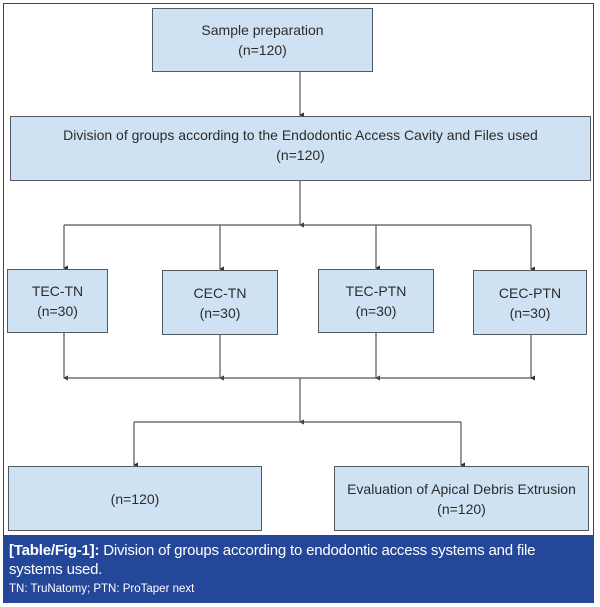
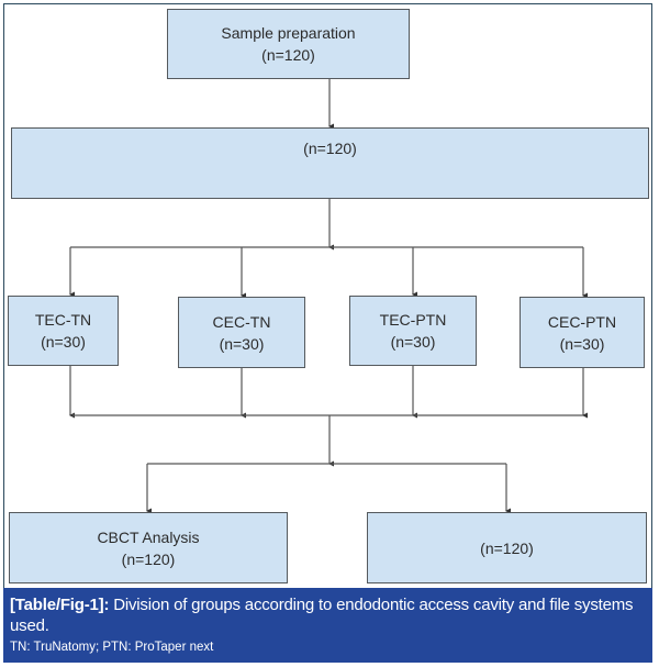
  Sample preparation
  (n=120)
- Division of groups according to the Endodontic Access Cavity and Files used
  (n=120)
  TEC-TN
  (n=30)
  CEC-TN
  (n=30)
  TEC-PTN
  (n=30)
  CEC-PTN
  (n=30)
+ CBCT Analysis
  (n=120)
- Evaluation of Apical Debris Extrusion
  (n=120)
- [Table/Fig-1]: Division of groups according to endodontic access systems and file systems used.
+ [Table/Fig-1]: Division of groups according to endodontic access cavity and file systems used.
  TN: TruNatomy; PTN: ProTaper next
